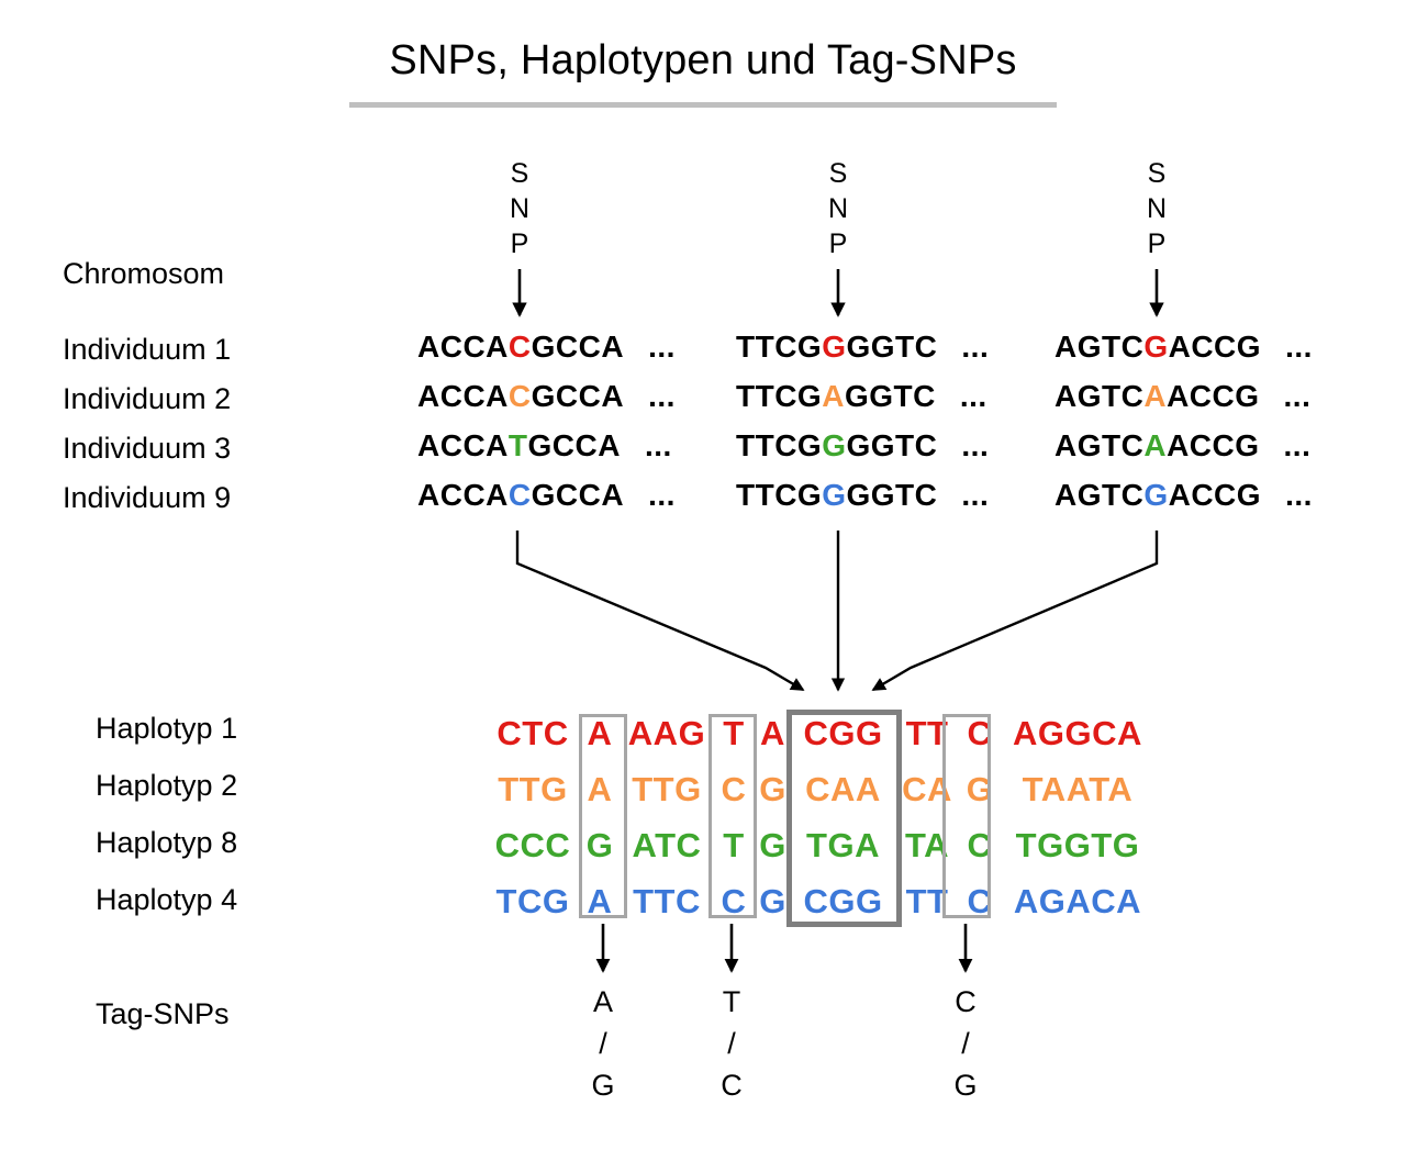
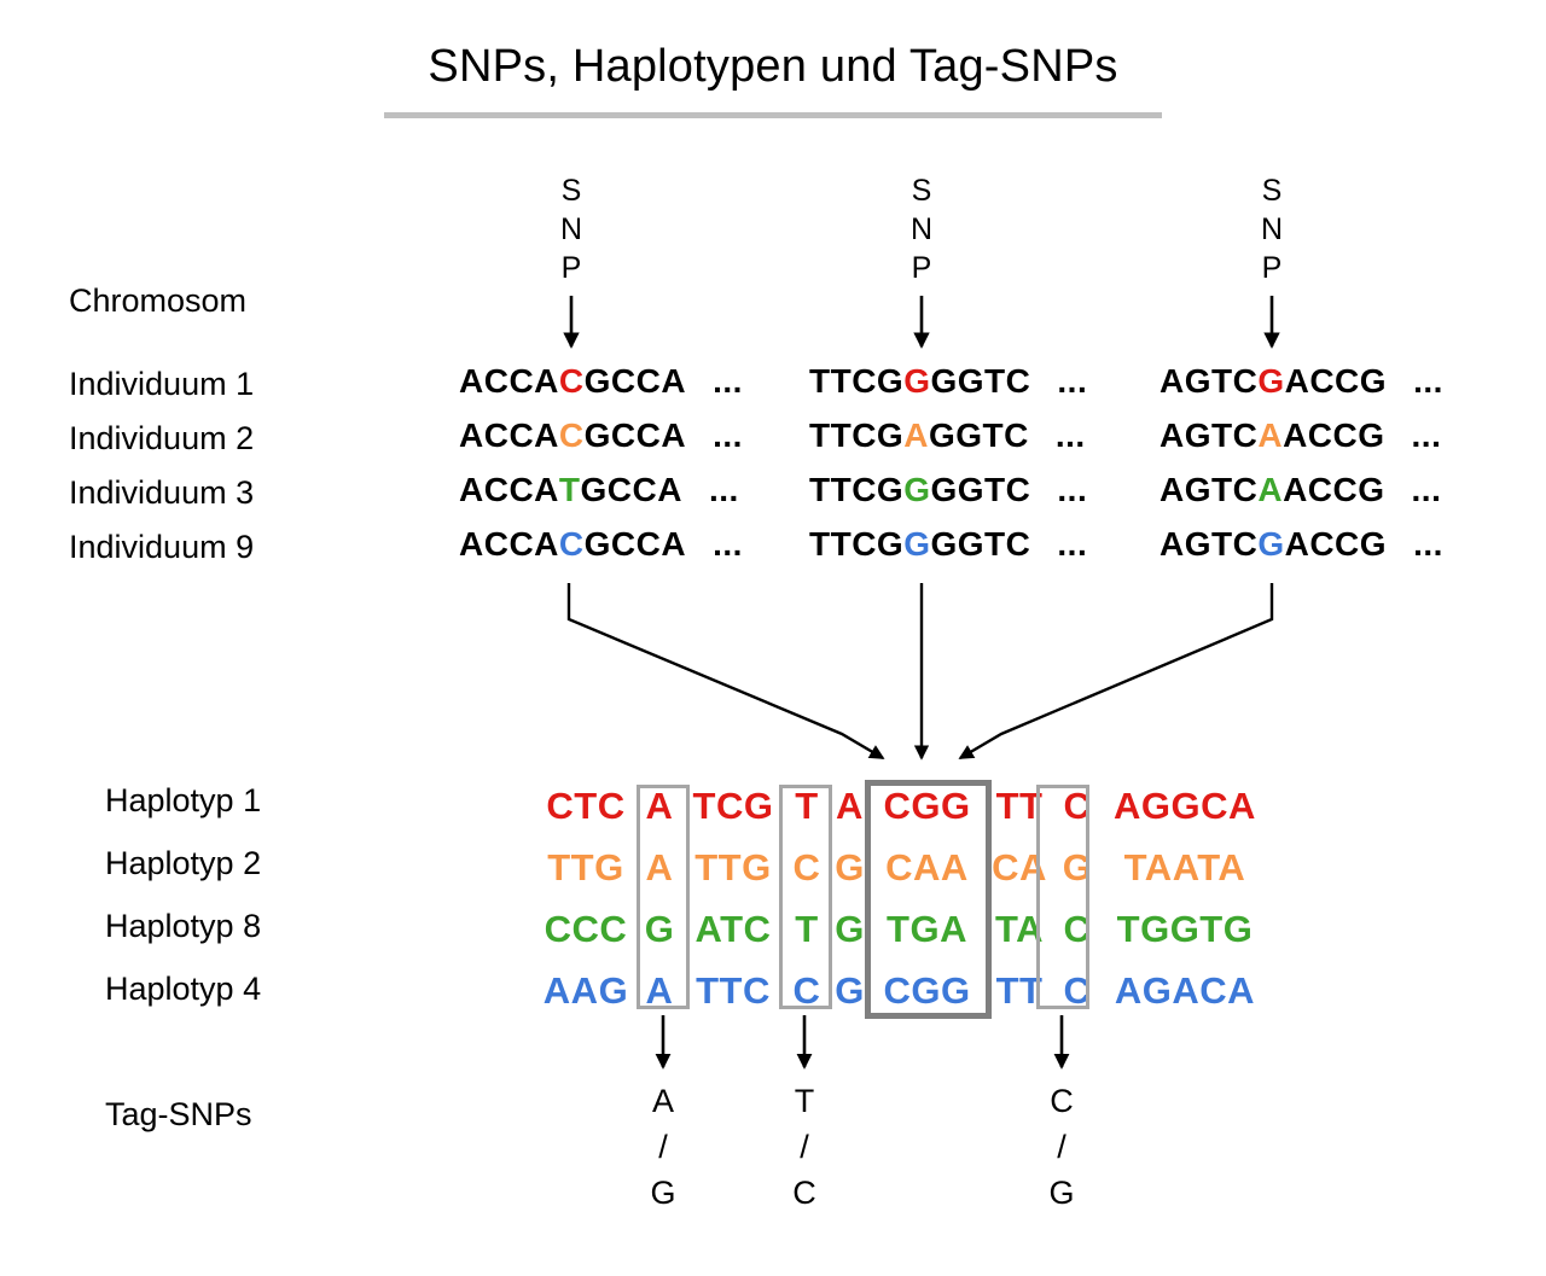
  SNPs, Haplotypen und Tag-SNPs
  S
  N
  P
  S
  N
  P
  S
  N
  P
  Chromosom
  Individuum 1
  Individuum 2
  Individuum 3
  Individuum 9
  Haplotyp 1
  Haplotyp 2
  Haplotyp 8
  Haplotyp 4
  Tag-SNPs
  ACCACGCCA ...
  TTCGGGGTC ...
  AGTCGACCG ...
  ACCACGCCA ...
  TTCGAGGTC ...
  AGTCAACCG ...
  ACCATGCCA ...
  TTCGGGGTC ...
  AGTCAACCG ...
  ACCACGCCA ...
  TTCGGGGTC ...
  AGTCGACCG ...
- CTC A AAG T A CGG TT C AGGCA
+ CTC A TCG T A CGG TT C AGGCA
  TTG A TTG C G CAA CA G TAATA
  CCC G ATC T G TGA TA C TGGTG
- TCG A TTC C G CGG TT C AGACA
+ AAG A TTC C G CGG TT C AGACA
  A
  /
  G
  T
  /
  C
  C
  /
  G
